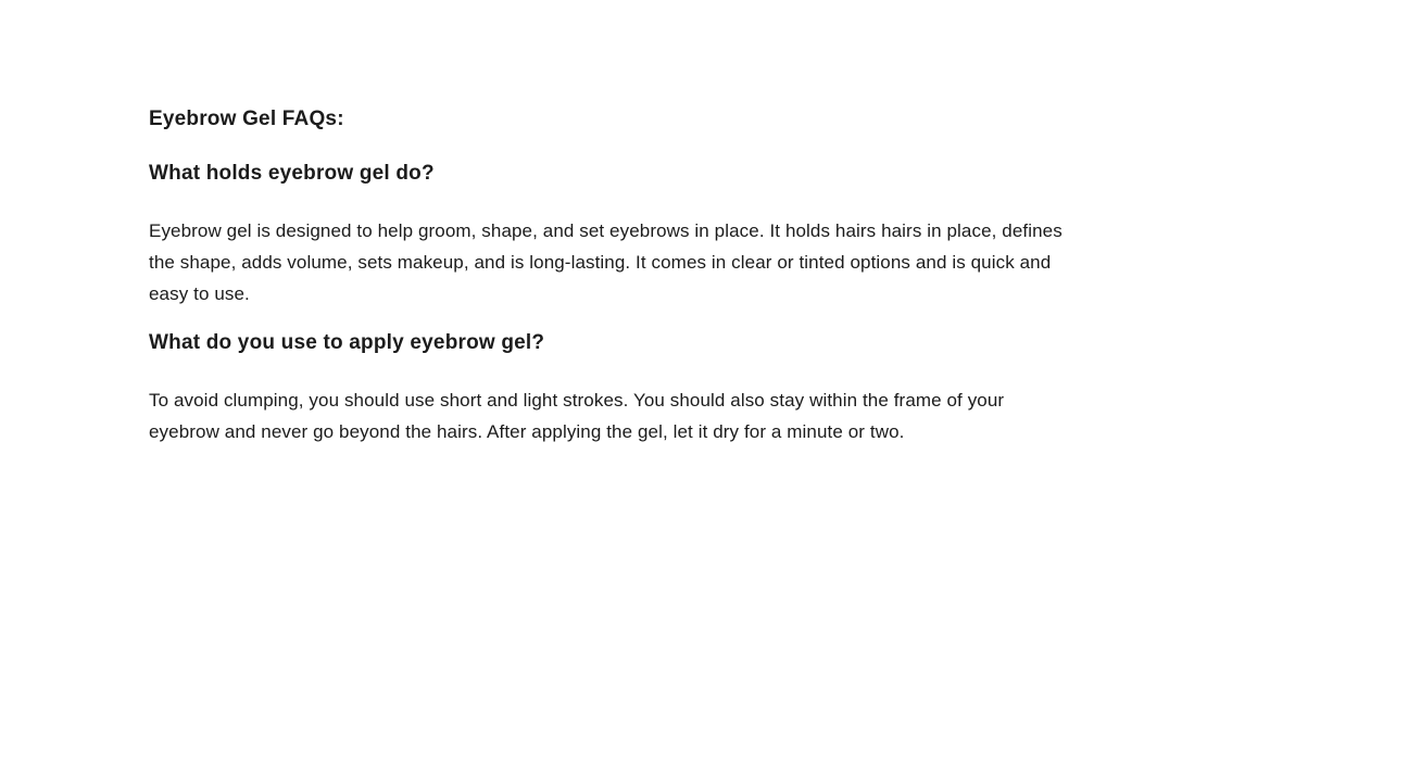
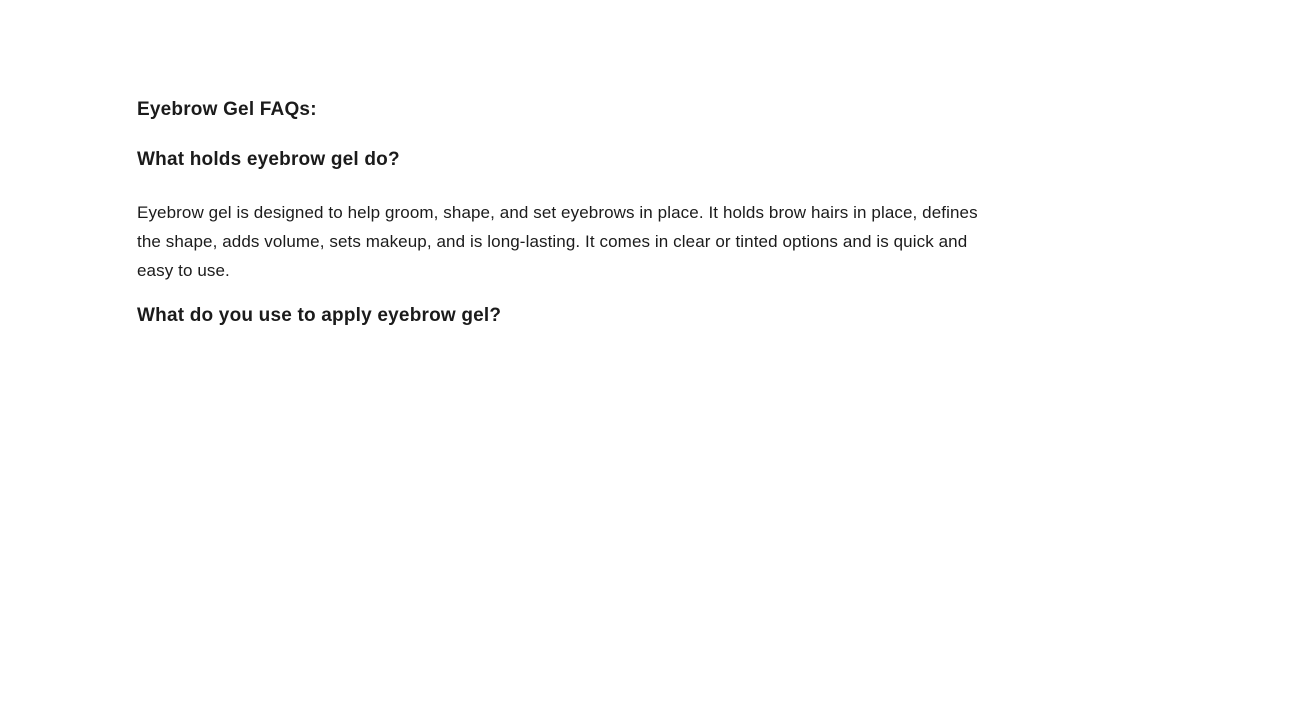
  Eyebrow Gel FAQs:
  What holds eyebrow gel do?
- Eyebrow gel is designed to help groom, shape, and set eyebrows in place. It holds hairs hairs in place, defines the shape, adds volume, sets makeup, and is long-lasting. It comes in clear or tinted options and is quick and easy to use.
+ Eyebrow gel is designed to help groom, shape, and set eyebrows in place. It holds brow hairs in place, defines the shape, adds volume, sets makeup, and is long-lasting. It comes in clear or tinted options and is quick and easy to use.
  What do you use to apply eyebrow gel?
- To avoid clumping, you should use short and light strokes. You should also stay within the frame of your eyebrow and never go beyond the hairs. After applying the gel, let it dry for a minute or two.
